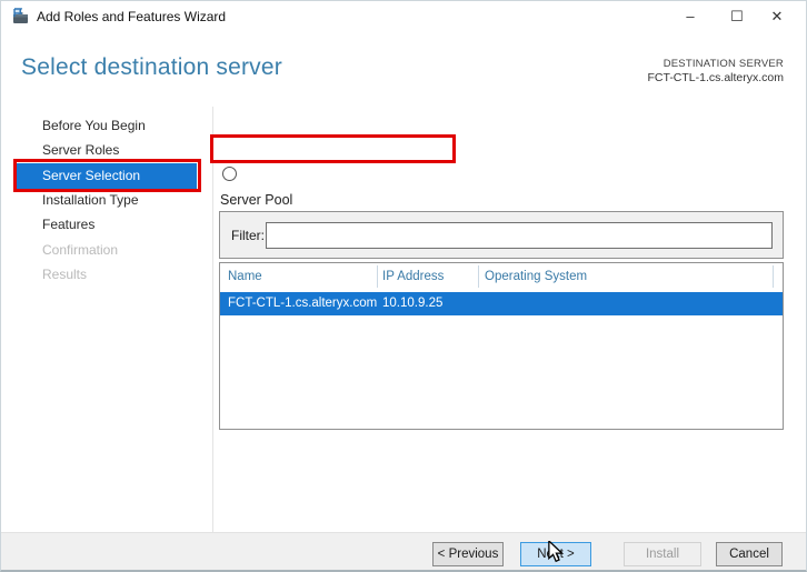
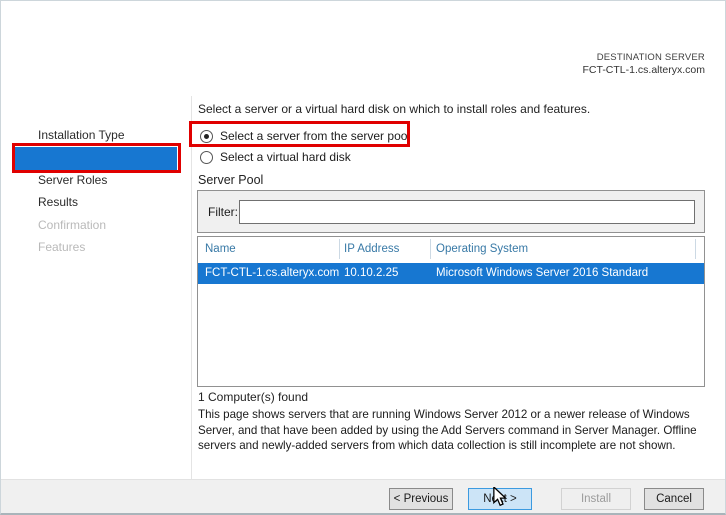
- Add Roles and Features Wizard
- –
- ☐
- ✕
- Select destination server
  DESTINATION SERVER
  FCT-CTL-1.cs.alteryx.com
- Before You Begin
- Server Roles
+ Installation Type
- Server Selection
- Installation Type
+ Server Roles
- Features
+ Results
  Confirmation
- Results
+ Features
+ Select a server or a virtual hard disk on which to install roles and features.
+ Select a server from the server pool
+ Select a virtual hard disk
  Server Pool
  Filter:
  Name
  IP Address
  Operating System
  FCT-CTL-1.cs.alteryx.com
- 10.10.9.25
+ 10.10.2.25
+ Microsoft Windows Server 2016 Standard
+ 1 Computer(s) found
+ This page shows servers that are running Windows Server 2012 or a newer release of Windows Server, and that have been added by using the Add Servers command in Server Manager. Offline servers and newly-added servers from which data collection is still incomplete are not shown.
  < Previous
  Install
  Cancel
